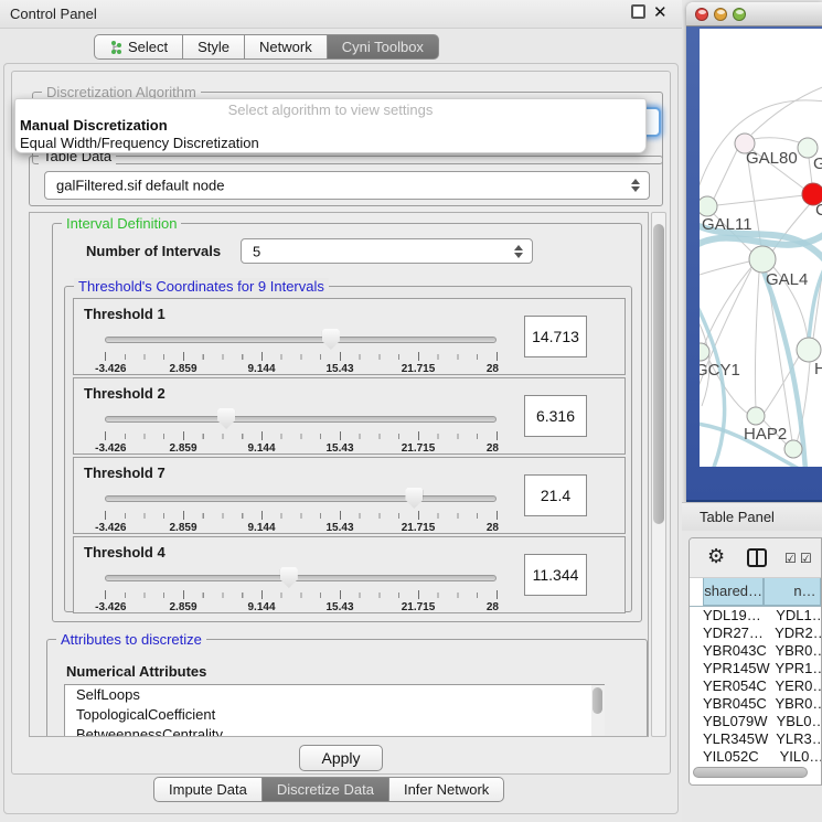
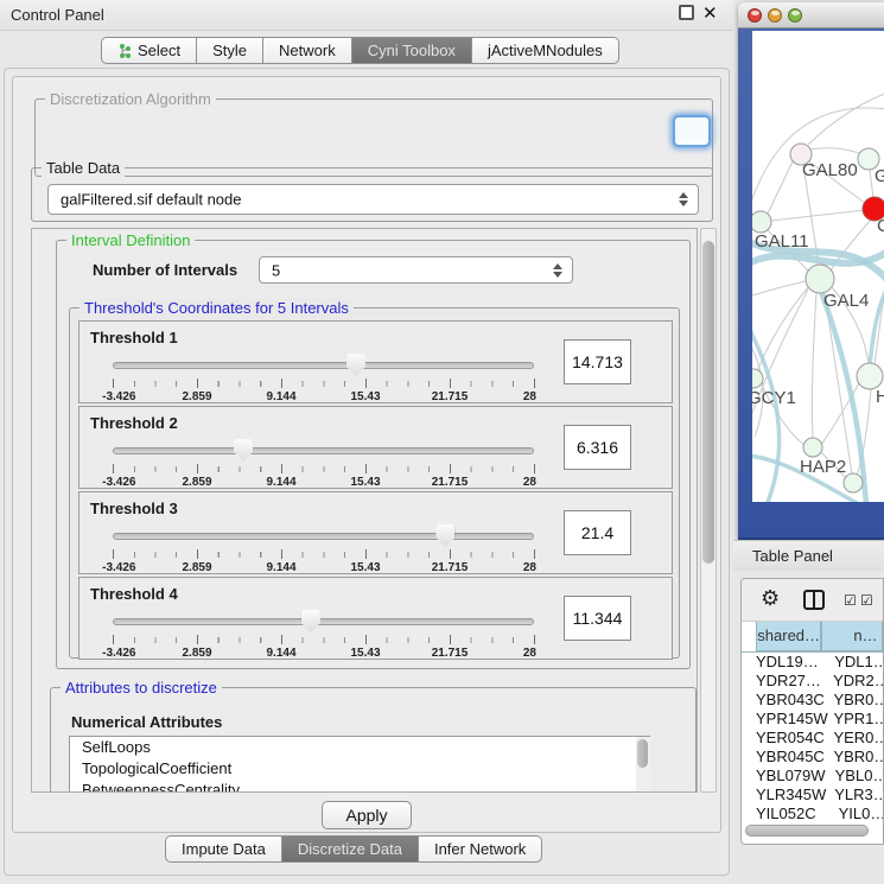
  Control Panel
  ✕
  Select
  Style
  Network
  Cyni Toolbox
+ jActiveMNodules
  Discretization Algorithm
- Select algorithm to view settings
- Manual Discretization
- Equal Width/Frequency Discretization
  Table Data
  galFiltered.sif default node
  Interval Definition
  Number of Intervals
  5
- Threshold's Coordinates for 9 Intervals
+ Threshold's Coordinates for 5 Intervals
  Threshold 1
  -3.426
  2.859
  9.144
  15.43
  21.715
  28
  14.713
  Threshold 2
  -3.426
  2.859
  9.144
  15.43
  21.715
  28
  6.316
- Threshold 7
+ Threshold 3
  -3.426
  2.859
  9.144
  15.43
  21.715
  28
  21.4
  Threshold 4
  -3.426
  2.859
  9.144
  15.43
  21.715
  28
  11.344
  Attributes to discretize
  Numerical Attributes
  SelfLoops
  TopologicalCoefficient
  BetweennessCentrality
  Apply
  Impute Data
  Discretize Data
  Infer Network
  GAL80
  C
  GAL11
  GAL4
  GCY1
  H
  HAP2
  Table Panel
  ⚙
  ☑
  ☑
  shared…
  n…
  YDL19…
  YDL1…
  YDR27…
  YDR2…
  YBR043C
  YBR0…
  YPR145W
  YPR1…
  YER054C
  YER0…
  YBR045C
  YBR0…
  YBL079W
  YBL0…
  YLR345W
  YLR3…
  YIL052C
  YIL0…
